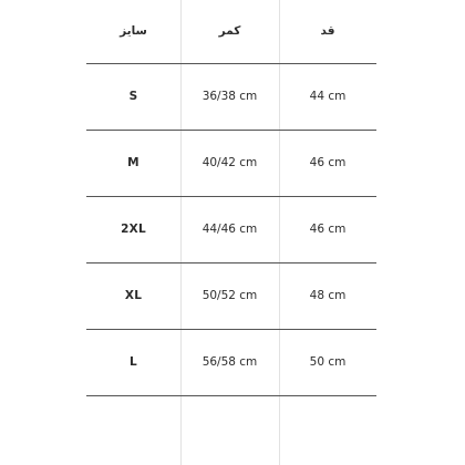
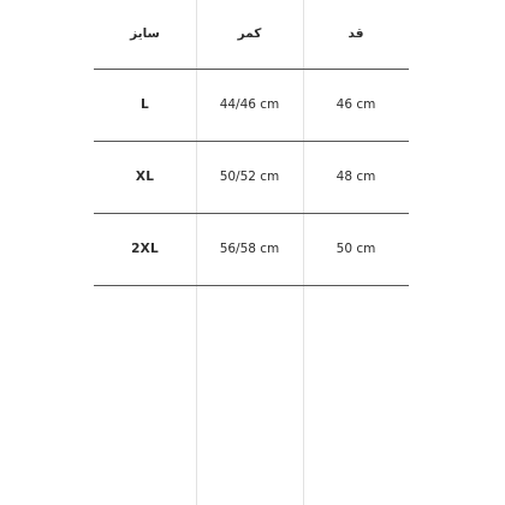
  	سایز	کمر	قد
- 	S	36/38 cm	44 cm
- 	M	40/42 cm	46 cm
- 	2XL	44/46 cm	46 cm
+ 	L	44/46 cm	46 cm
  	XL	50/52 cm	48 cm
- 	L	56/58 cm	50 cm
+ 	2XL	56/58 cm	50 cm
